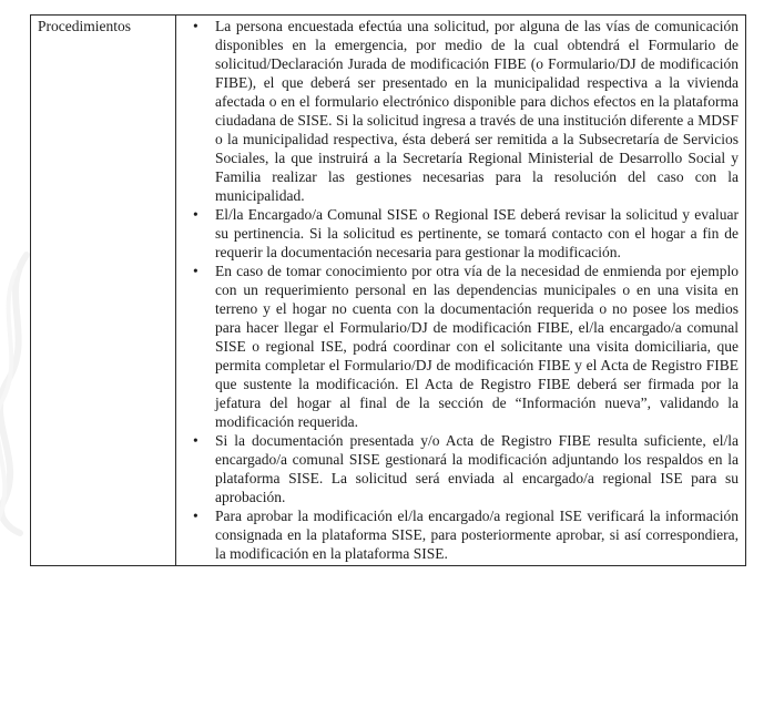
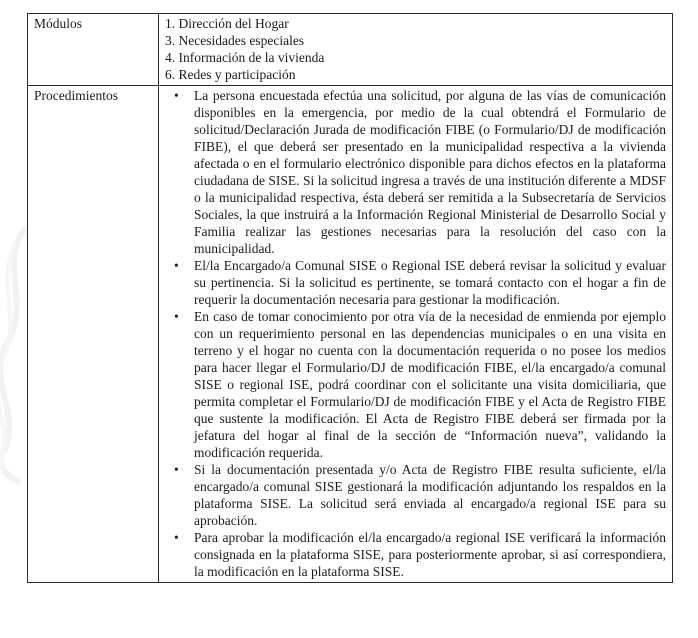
+ Módulos	1. Dirección del Hogar 3. Necesidades especiales 4. Información de la vivienda 6. Redes y participación
- Procedimientos	La persona encuestada efectúa una solicitud, por alguna de las vías de comunicación disponibles en la emergencia, por medio de la cual obtendrá el Formulario de solicitud/Declaración Jurada de modificación FIBE (o Formulario/DJ de modificación FIBE), el que deberá ser presentado en la municipalidad respectiva a la vivienda afectada o en el formulario electrónico disponible para dichos efectos en la plataforma ciudadana de SISE. Si la solicitud ingresa a través de una institución diferente a MDSF o la municipalidad respectiva, ésta deberá ser remitida a la Subsecretaría de Servicios Sociales, la que instruirá a la Secretaría Regional Ministerial de Desarrollo Social y Familia realizar las gestiones necesarias para la resolución del caso con la municipalidad. El/la Encargado/a Comunal SISE o Regional ISE deberá revisar la solicitud y evaluar su pertinencia. Si la solicitud es pertinente, se tomará contacto con el hogar a fin de requerir la documentación necesaria para gestionar la modificación. En caso de tomar conocimiento por otra vía de la necesidad de enmienda por ejemplo con un requerimiento personal en las dependencias municipales o en una visita en terreno y el hogar no cuenta con la documentación requerida o no posee los medios para hacer llegar el Formulario/DJ de modificación FIBE, el/la encargado/a comunal SISE o regional ISE, podrá coordinar con el solicitante una visita domiciliaria, que permita completar el Formulario/DJ de modificación FIBE y el Acta de Registro FIBE que sustente la modificación. El Acta de Registro FIBE deberá ser firmada por la jefatura del hogar al final de la sección de “Información nueva”, validando la modificación requerida. Si la documentación presentada y/o Acta de Registro FIBE resulta suficiente, el/la encargado/a comunal SISE gestionará la modificación adjuntando los respaldos en la plataforma SISE. La solicitud será enviada al encargado/a regional ISE para su aprobación. Para aprobar la modificación el/la encargado/a regional ISE verificará la información consignada en la plataforma SISE, para posteriormente aprobar, si así correspondiera, la modificación en la plataforma SISE.
+ Procedimientos	La persona encuestada efectúa una solicitud, por alguna de las vías de comunicación disponibles en la emergencia, por medio de la cual obtendrá el Formulario de solicitud/Declaración Jurada de modificación FIBE (o Formulario/DJ de modificación FIBE), el que deberá ser presentado en la municipalidad respectiva a la vivienda afectada o en el formulario electrónico disponible para dichos efectos en la plataforma ciudadana de SISE. Si la solicitud ingresa a través de una institución diferente a MDSF o la municipalidad respectiva, ésta deberá ser remitida a la Subsecretaría de Servicios Sociales, la que instruirá a la Información Regional Ministerial de Desarrollo Social y Familia realizar las gestiones necesarias para la resolución del caso con la municipalidad. El/la Encargado/a Comunal SISE o Regional ISE deberá revisar la solicitud y evaluar su pertinencia. Si la solicitud es pertinente, se tomará contacto con el hogar a fin de requerir la documentación necesaria para gestionar la modificación. En caso de tomar conocimiento por otra vía de la necesidad de enmienda por ejemplo con un requerimiento personal en las dependencias municipales o en una visita en terreno y el hogar no cuenta con la documentación requerida o no posee los medios para hacer llegar el Formulario/DJ de modificación FIBE, el/la encargado/a comunal SISE o regional ISE, podrá coordinar con el solicitante una visita domiciliaria, que permita completar el Formulario/DJ de modificación FIBE y el Acta de Registro FIBE que sustente la modificación. El Acta de Registro FIBE deberá ser firmada por la jefatura del hogar al final de la sección de “Información nueva”, validando la modificación requerida. Si la documentación presentada y/o Acta de Registro FIBE resulta suficiente, el/la encargado/a comunal SISE gestionará la modificación adjuntando los respaldos en la plataforma SISE. La solicitud será enviada al encargado/a regional ISE para su aprobación. Para aprobar la modificación el/la encargado/a regional ISE verificará la información consignada en la plataforma SISE, para posteriormente aprobar, si así correspondiera, la modificación en la plataforma SISE.
